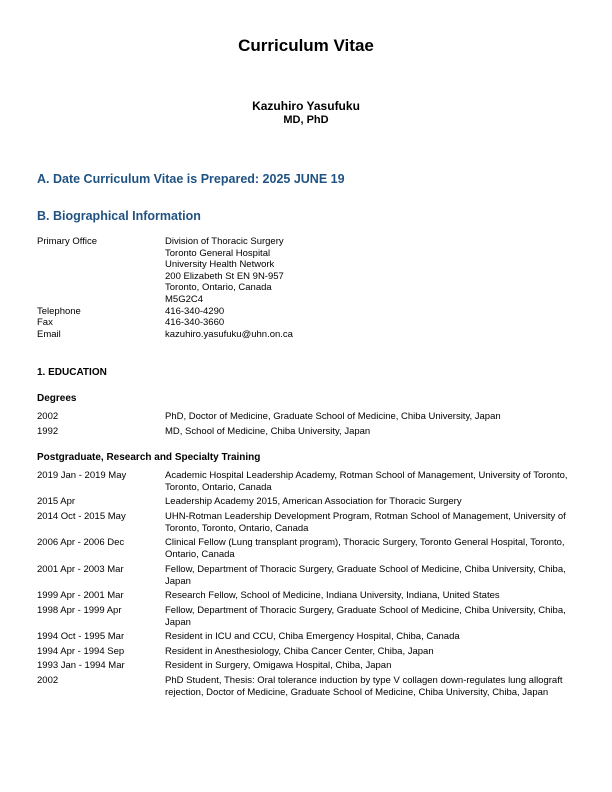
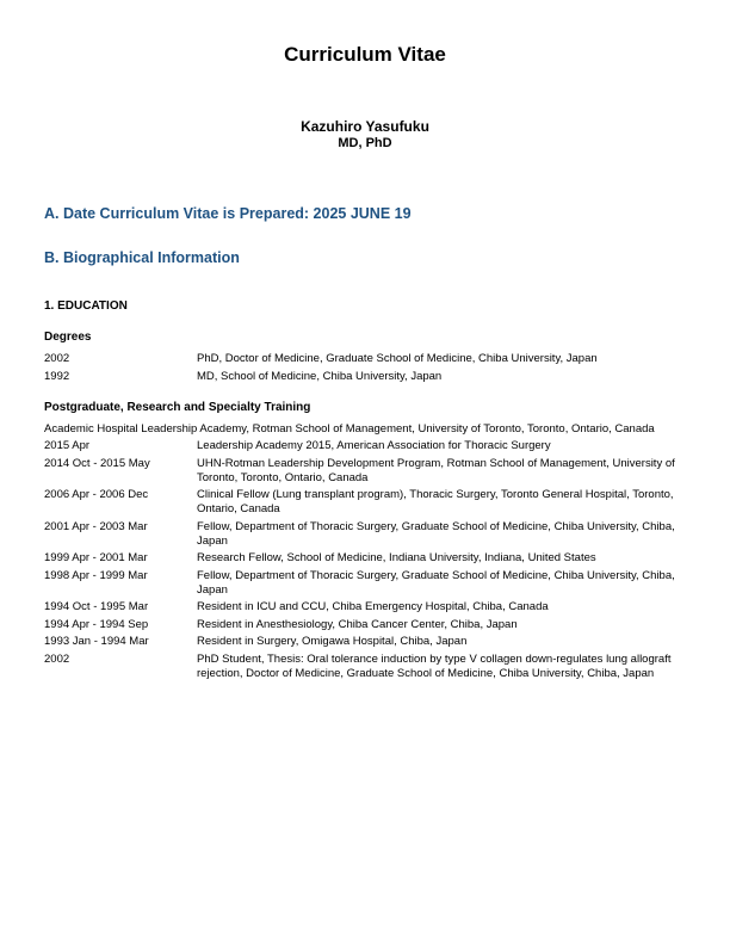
  Curriculum Vitae
  Kazuhiro Yasufuku
  MD, PhD
  A. Date Curriculum Vitae is Prepared: 2025 JUNE 19
  B. Biographical Information
- Primary Office
- Division of Thoracic Surgery
- Toronto General Hospital
- University Health Network
- 200 Elizabeth St EN 9N-957
- Toronto, Ontario, Canada
- M5G2C4
- Telephone
- 416-340-4290
- Fax
- 416-340-3660
- Email
- kazuhiro.yasufuku@uhn.on.ca
  1. EDUCATION
  Degrees
  2002
  PhD, Doctor of Medicine, Graduate School of Medicine, Chiba University, Japan
  1992
  MD, School of Medicine, Chiba University, Japan
  Postgraduate, Research and Specialty Training
- 2019 Jan - 2019 May
  Academic Hospital Leadership Academy, Rotman School of Management, University of Toronto, Toronto, Ontario, Canada
  2015 Apr
  Leadership Academy 2015, American Association for Thoracic Surgery
  2014 Oct - 2015 May
  UHN-Rotman Leadership Development Program, Rotman School of Management, University of Toronto, Toronto, Ontario, Canada
  2006 Apr - 2006 Dec
  Clinical Fellow (Lung transplant program), Thoracic Surgery, Toronto General Hospital, Toronto, Ontario, Canada
  2001 Apr - 2003 Mar
  Fellow, Department of Thoracic Surgery, Graduate School of Medicine, Chiba University, Chiba, Japan
  1999 Apr - 2001 Mar
  Research Fellow, School of Medicine, Indiana University, Indiana, United States
- 1998 Apr - 1999 Apr
+ 1998 Apr - 1999 Mar
  Fellow, Department of Thoracic Surgery, Graduate School of Medicine, Chiba University, Chiba, Japan
  1994 Oct - 1995 Mar
  Resident in ICU and CCU, Chiba Emergency Hospital, Chiba, Canada
  1994 Apr - 1994 Sep
  Resident in Anesthesiology, Chiba Cancer Center, Chiba, Japan
  1993 Jan - 1994 Mar
  Resident in Surgery, Omigawa Hospital, Chiba, Japan
  2002
  PhD Student, Thesis: Oral tolerance induction by type V collagen down-regulates lung allograft rejection, Doctor of Medicine, Graduate School of Medicine, Chiba University, Chiba, Japan
